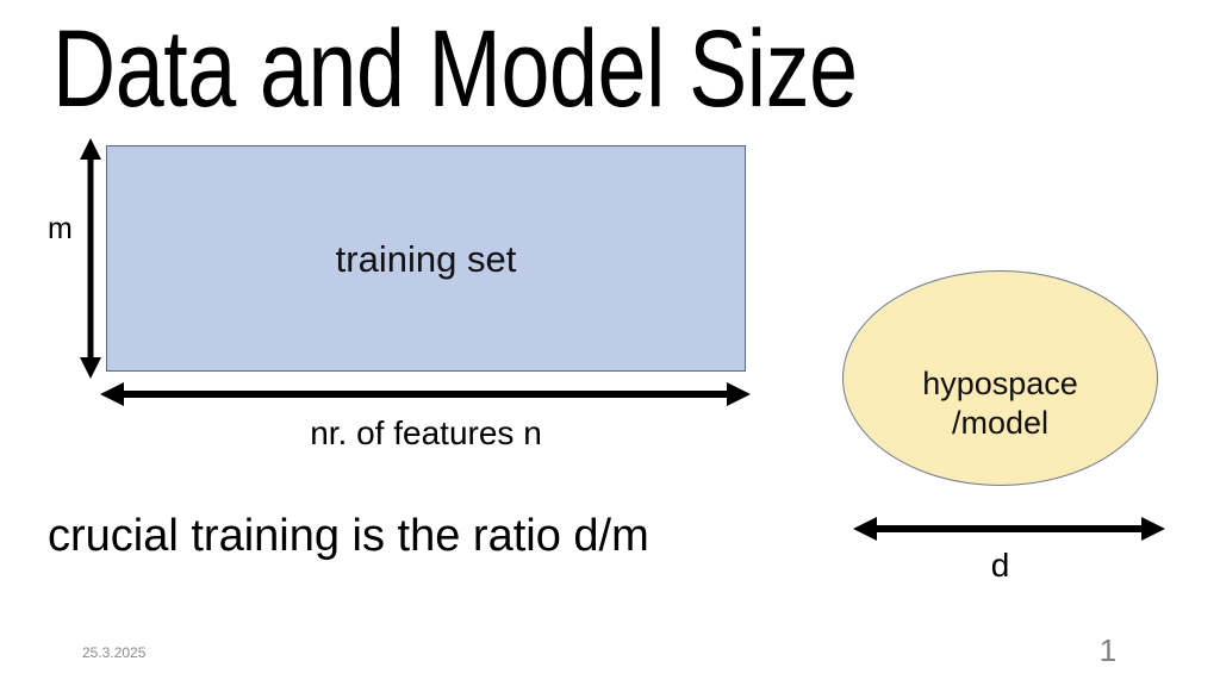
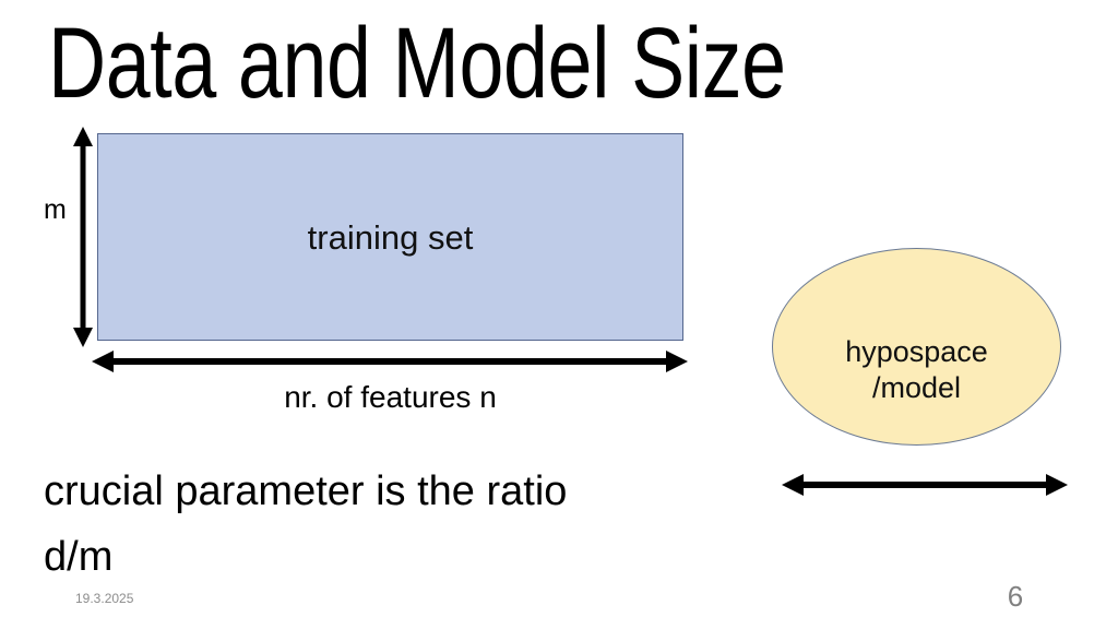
  Data and Model Size
  m
  training set
  nr. of features n
- crucial training is the ratio d/m
+ crucial parameter is the ratio d/m
  hypospace
  /model
- d
- 25.3.2025
+ 19.3.2025
- 1
+ 6
